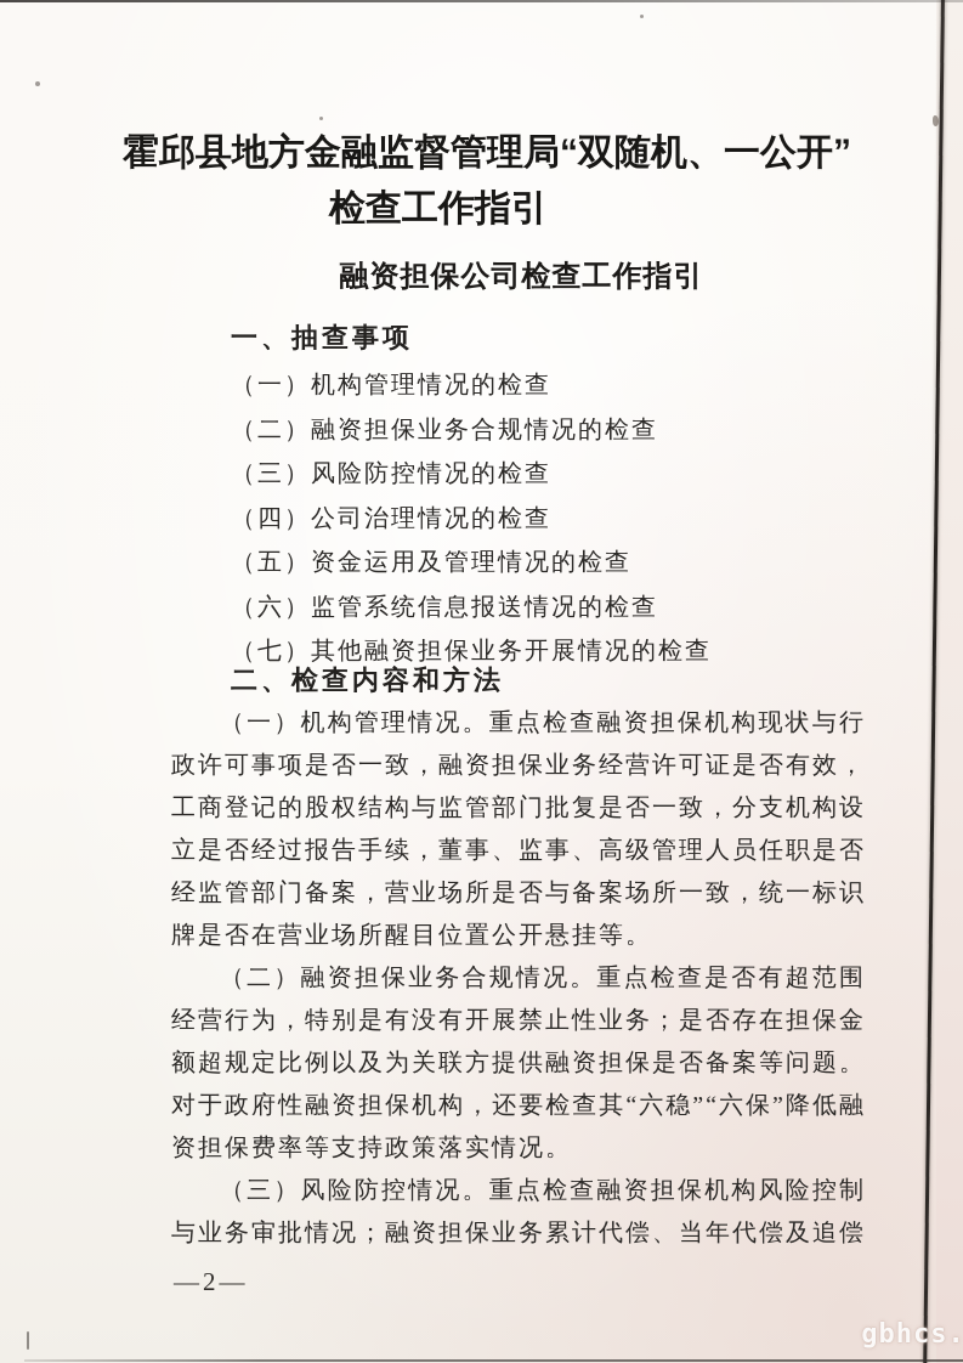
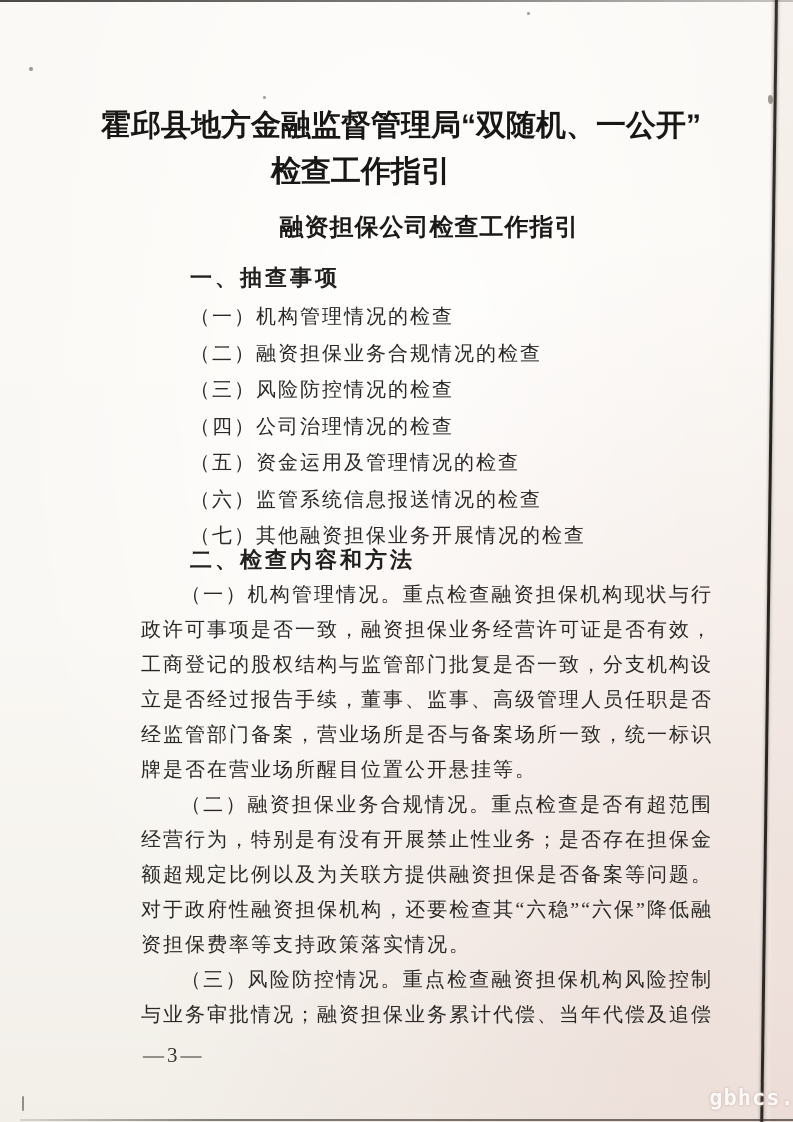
  霍邱县地方金融监督管理局“双随机、一公开”
  检查工作指引
  融资担保公司检查工作指引
  一、抽查事项
  （一）机构管理情况的检查
  （二）融资担保业务合规情况的检查
  （三）风险防控情况的检查
  （四）公司治理情况的检查
  （五）资金运用及管理情况的检查
  （六）监管系统信息报送情况的检查
  （七）其他融资担保业务开展情况的检查
  二、检查内容和方法
  （一）机构管理情况。重点检查融资担保机构现状与行政许可事项是否一致，融资担保业务经营许可证是否有效，工商登记的股权结构与监管部门批复是否一致，分支机构设立是否经过报告手续，董事、监事、高级管理人员任职是否经监管部门备案，营业场所是否与备案场所一致，统一标识牌是否在营业场所醒目位置公开悬挂等。
  （二）融资担保业务合规情况。重点检查是否有超范围经营行为，特别是有没有开展禁止性业务；是否存在担保金额超规定比例以及为关联方提供融资担保是否备案等问题。对于政府性融资担保机构，还要检查其“六稳”“六保”降低融资担保费率等支持政策落实情况。
  （三）风险防控情况。重点检查融资担保机构风险控制与业务审批情况；融资担保业务累计代偿、当年代偿及追偿
- —2—
+ —3—
  gbhcs.
